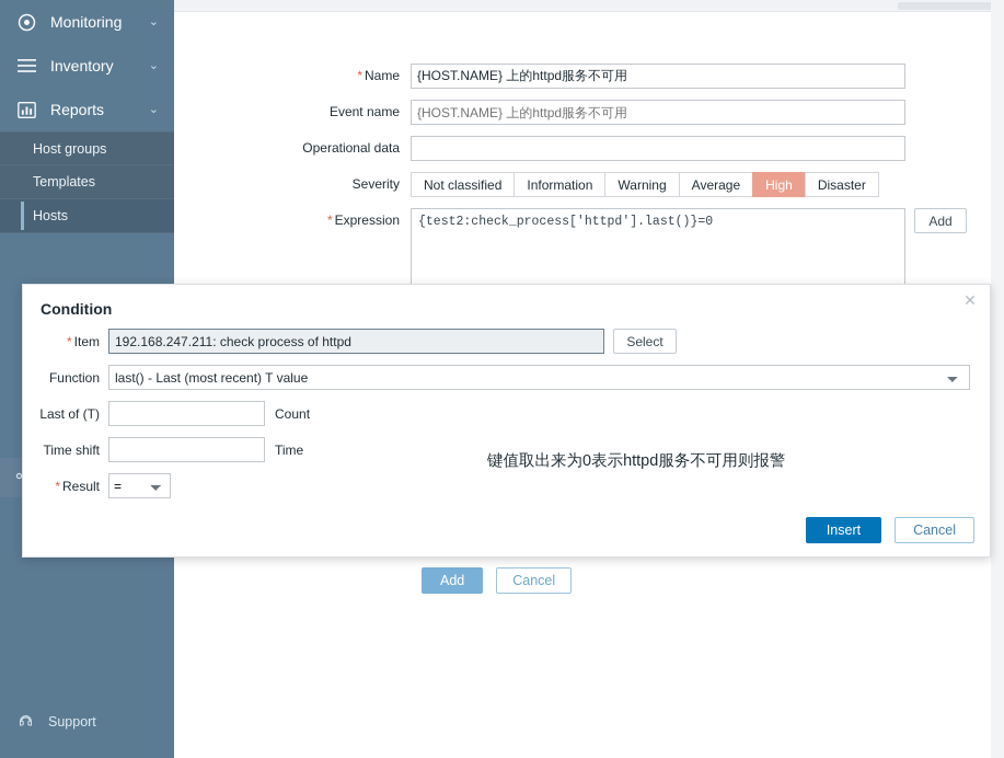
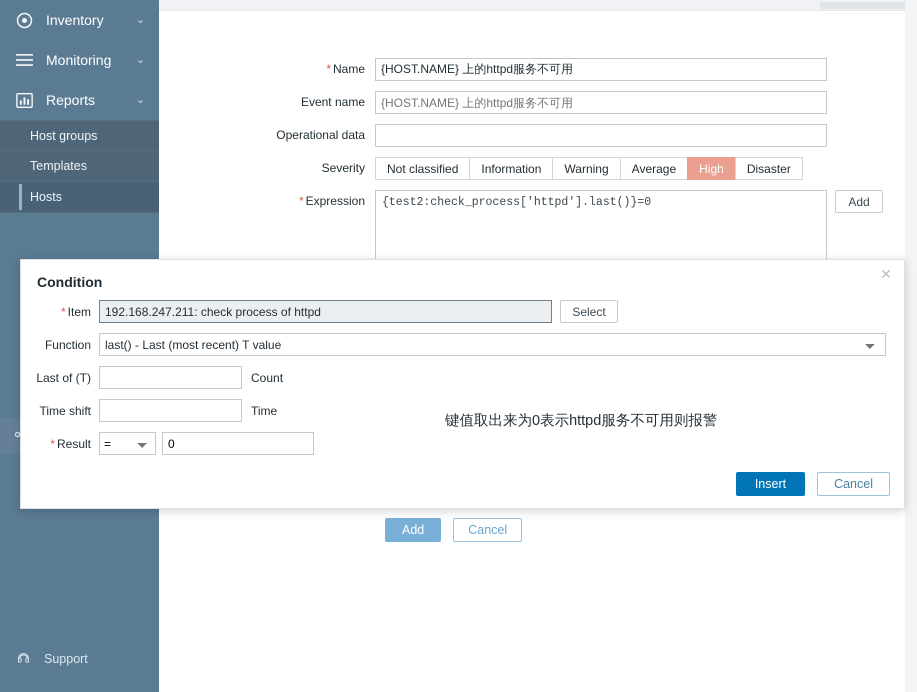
- Monitoring
+ Inventory
  ⌄
- Inventory
+ Monitoring
  ⌄
  Reports
  ⌄
  Host groups
  Templates
  Hosts
  Support
  * Name
  {HOST.NAME} 上的httpd服务不可用
  Event name
  {HOST.NAME} 上的httpd服务不可用
  Operational data
  Severity
  Not classified
  Information
  Warning
  Average
  High
  Disaster
  * Expression
  {test2:check_process['httpd'].last()}=0
  Add
  Add
  Cancel
  Condition
  ✕
  * Item
  192.168.247.211: check process of httpd
  Select
  Function
  last() - Last (most recent) T value
  Last of (T)
  Count
  Time shift
  Time
  * Result
  =
+ 0
  键值取出来为0表示httpd服务不可用则报警
  Insert
  Cancel
